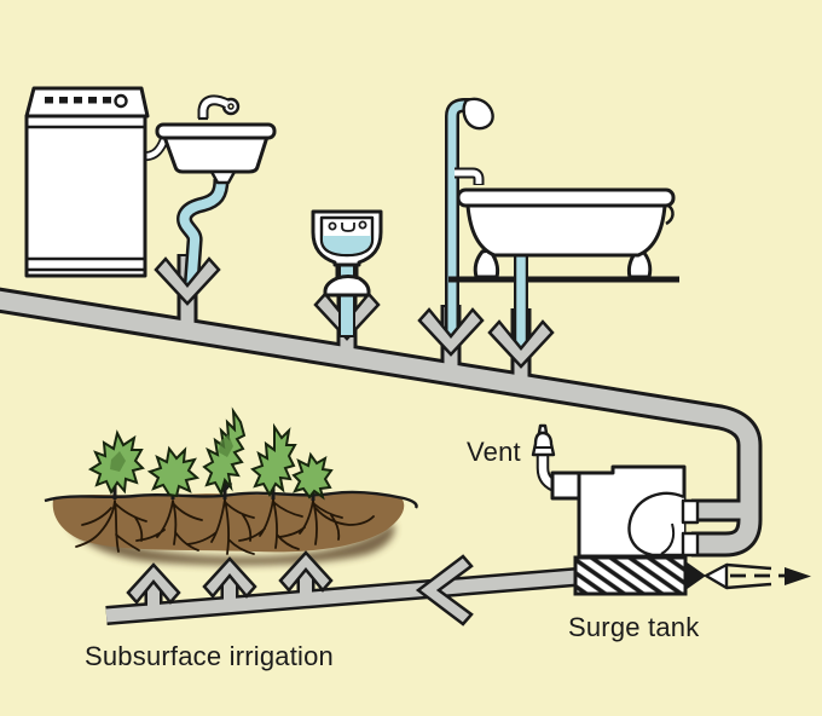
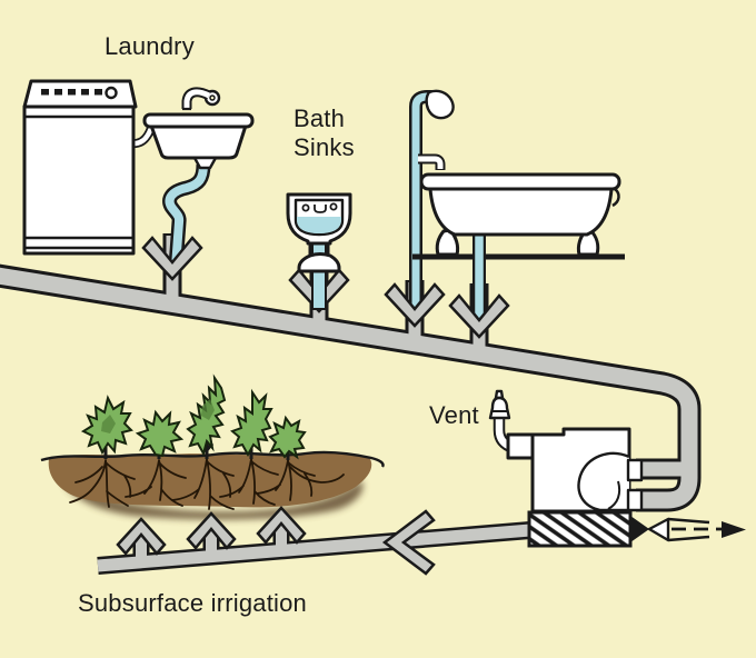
+ Laundry
+ Bath
+ Sinks
  Vent
- Surge tank
  Subsurface irrigation
